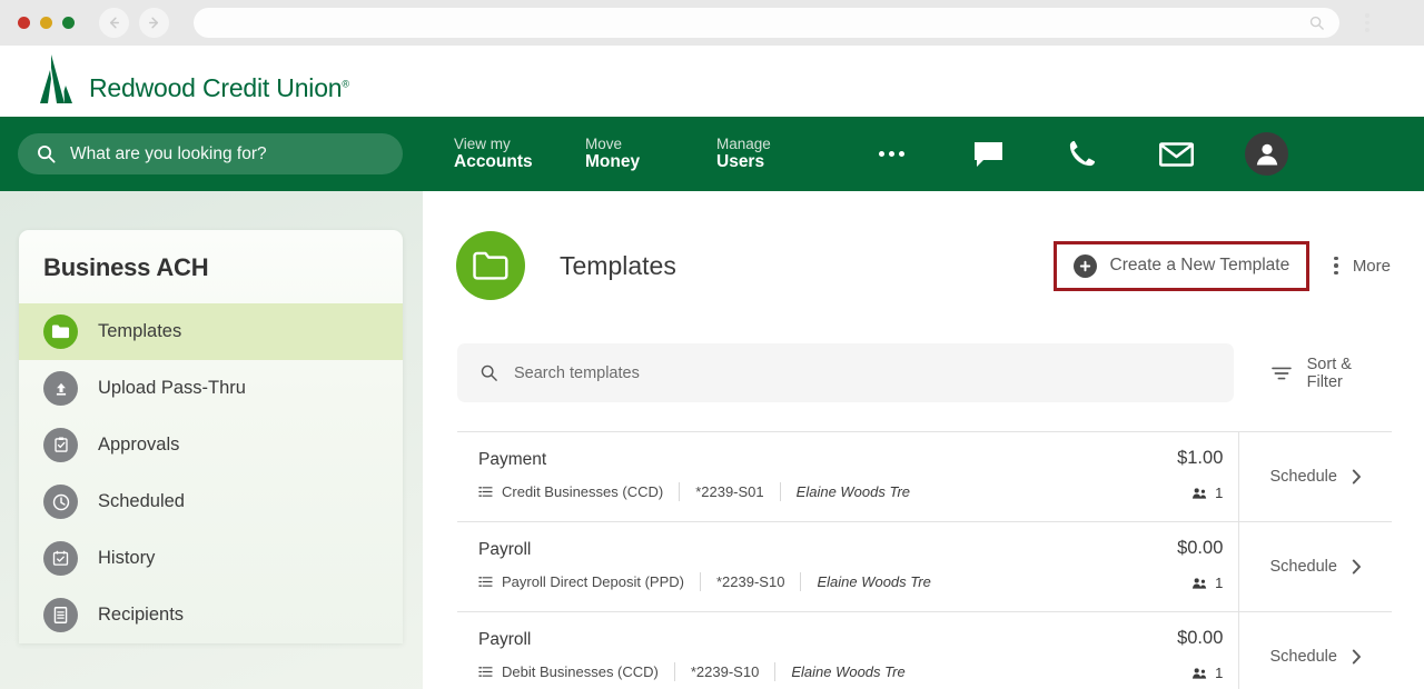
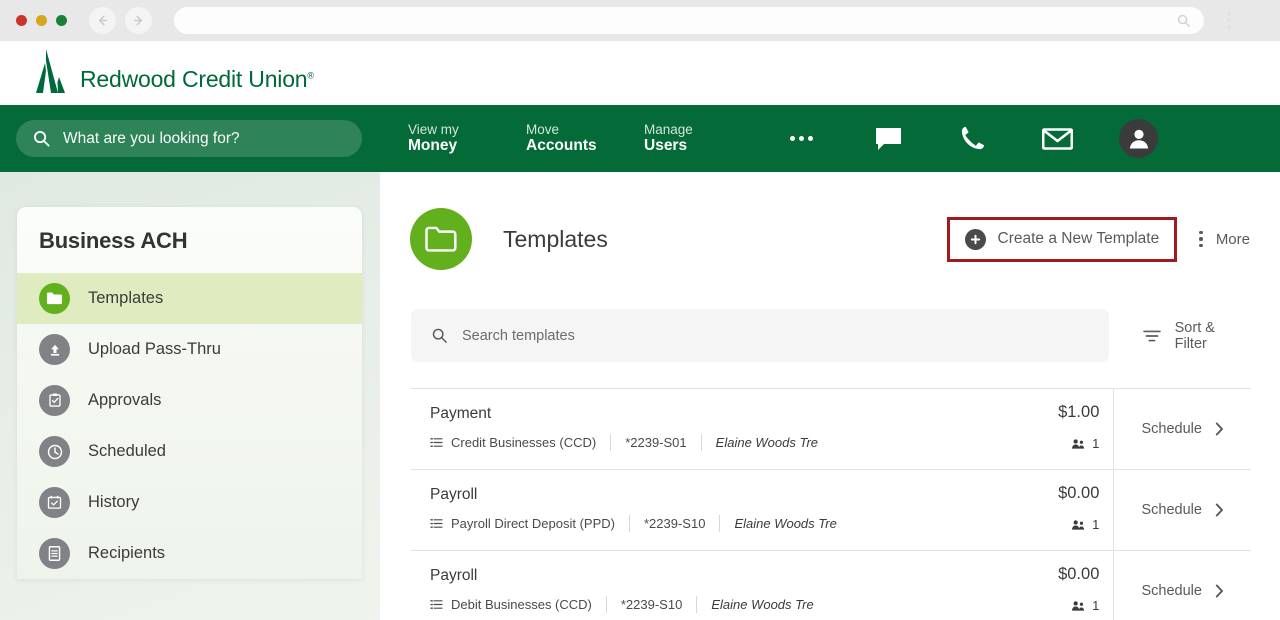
  Redwood Credit Union®
  What are you looking for?
  View my
- Accounts
+ Money
  Move
- Money
+ Accounts
  Manage
  Users
  Business ACH
  Templates
  Upload Pass-Thru
  Approvals
  Scheduled
  History
  Recipients
  Templates
  Create a New Template
  More
  Search templates
  Sort & Filter
  Payment
  Credit Businesses (CCD)
  *2239-S01
  Elaine Woods Tre
  $1.00
  1
  Schedule
  Payroll
  Payroll Direct Deposit (PPD)
  *2239-S10
  Elaine Woods Tre
  $0.00
  1
  Schedule
  Payroll
  Debit Businesses (CCD)
  *2239-S10
  Elaine Woods Tre
  $0.00
  1
  Schedule
